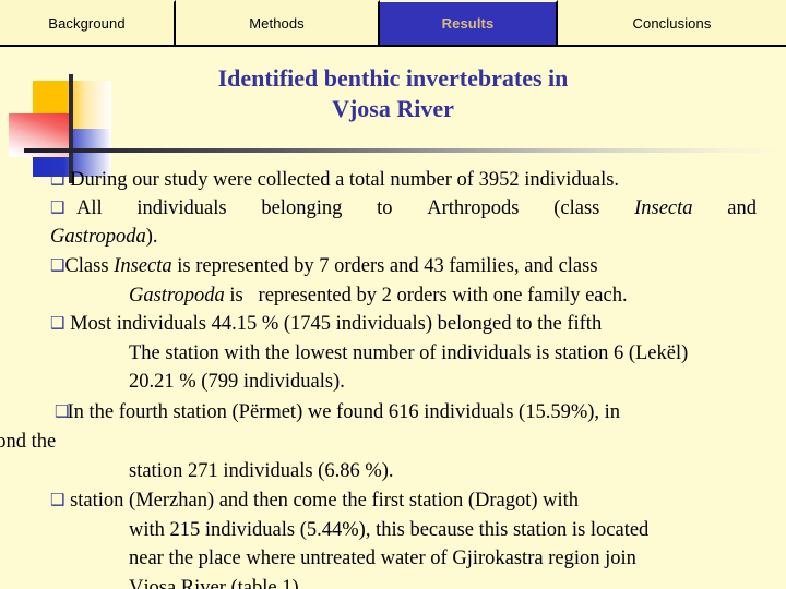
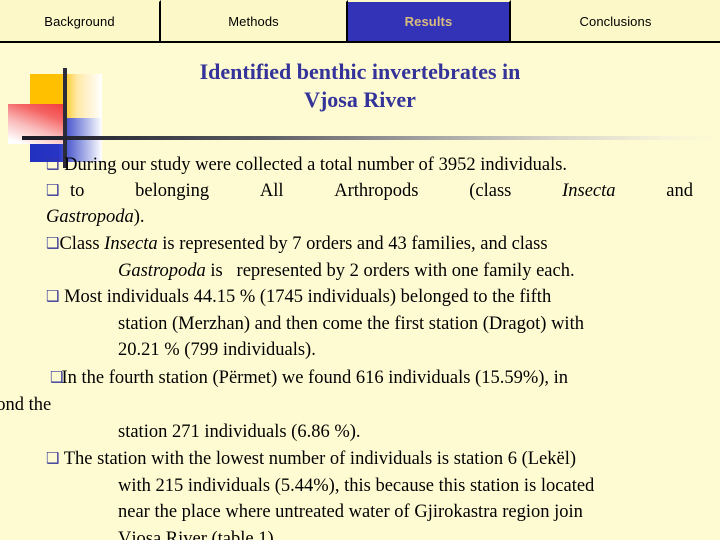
  Background
  Methods
  Results
  Conclusions
  Identified benthic invertebrates in
  Vjosa River
  ❑ During our study were collected a total number of 3952 individuals.
  ❑
- All
+ to
- individuals
  belonging
- to
+ All
  Arthropods
  (class
  Insecta
  and
  Gastropoda).
  ❑Class Insecta is represented by 7 orders and 43 families, and class
  Gastropoda is represented by 2 orders with one family each.
  ❑ Most individuals 44.15 % (1745 individuals) belonged to the fifth
- The station with the lowest number of individuals is station 6 (Lekël)
+ station (Merzhan) and then come the first station (Dragot) with
  20.21 % (799 individuals).
  ❑In the fourth station (Përmet) we found 616 individuals (15.59%), in
  ond the
  station 271 individuals (6.86 %).
- ❑ station (Merzhan) and then come the first station (Dragot) with
+ ❑ The station with the lowest number of individuals is station 6 (Lekël)
  with 215 individuals (5.44%), this because this station is located
  near the place where untreated water of Gjirokastra region join
  Vjosa River (table 1).
